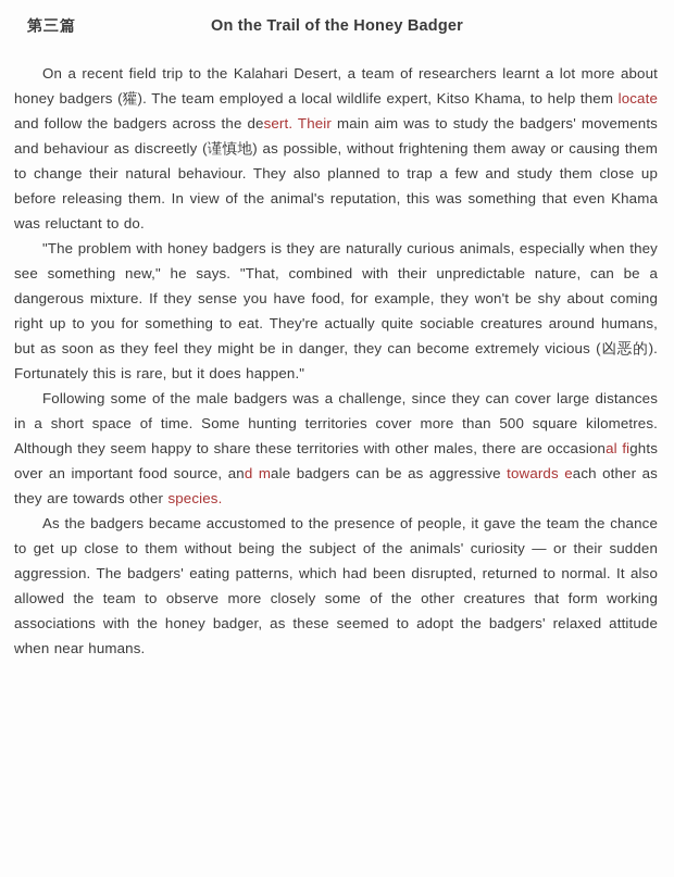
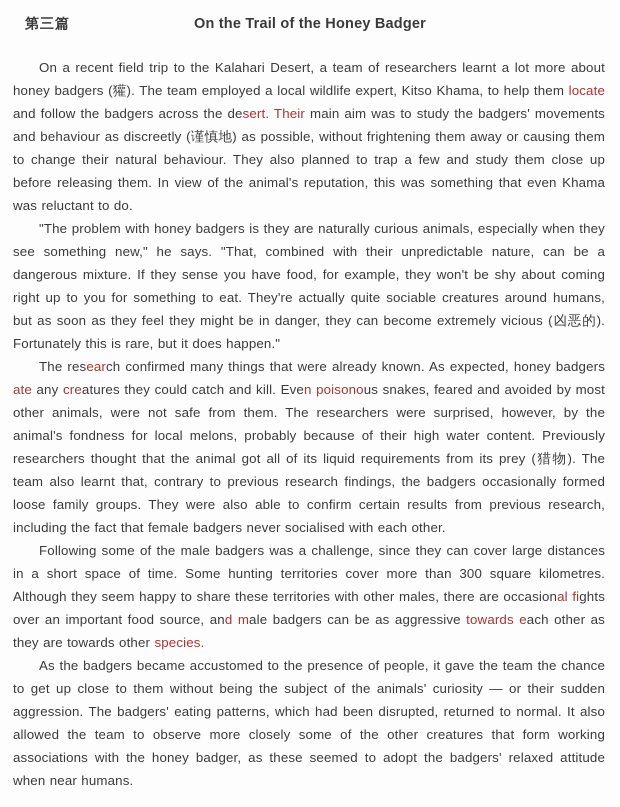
  第三篇
  On the Trail of the Honey Badger
  On a recent field trip to the Kalahari Desert, a team of researchers learnt a lot more about honey badgers (獾). The team employed a local wildlife expert, Kitso Khama, to help them locate and follow the badgers across the desert. Their main aim was to study the badgers' movements and behaviour as discreetly (谨慎地) as possible, without frightening them away or causing them to change their natural behaviour. They also planned to trap a few and study them close up before releasing them. In view of the animal's reputation, this was something that even Khama was reluctant to do.
  "The problem with honey badgers is they are naturally curious animals, especially when they see something new," he says. "That, combined with their unpredictable nature, can be a dangerous mixture. If they sense you have food, for example, they won't be shy about coming right up to you for something to eat. They're actually quite sociable creatures around humans, but as soon as they feel they might be in danger, they can become extremely vicious (凶恶的). Fortunately this is rare, but it does happen."
+ The research confirmed many things that were already known. As expected, honey badgers ate any creatures they could catch and kill. Even poisonous snakes, feared and avoided by most other animals, were not safe from them. The researchers were surprised, however, by the animal's fondness for local melons, probably because of their high water content. Previously researchers thought that the animal got all of its liquid requirements from its prey (猎物). The team also learnt that, contrary to previous research findings, the badgers occasionally formed loose family groups. They were also able to confirm certain results from previous research, including the fact that female badgers never socialised with each other.
- Following some of the male badgers was a challenge, since they can cover large distances in a short space of time. Some hunting territories cover more than 500 square kilometres. Although they seem happy to share these territories with other males, there are occasional fights over an important food source, and male badgers can be as aggressive towards each other as they are towards other species.
+ Following some of the male badgers was a challenge, since they can cover large distances in a short space of time. Some hunting territories cover more than 300 square kilometres. Although they seem happy to share these territories with other males, there are occasional fights over an important food source, and male badgers can be as aggressive towards each other as they are towards other species.
  As the badgers became accustomed to the presence of people, it gave the team the chance to get up close to them without being the subject of the animals' curiosity — or their sudden aggression. The badgers' eating patterns, which had been disrupted, returned to normal. It also allowed the team to observe more closely some of the other creatures that form working associations with the honey badger, as these seemed to adopt the badgers' relaxed attitude when near humans.
